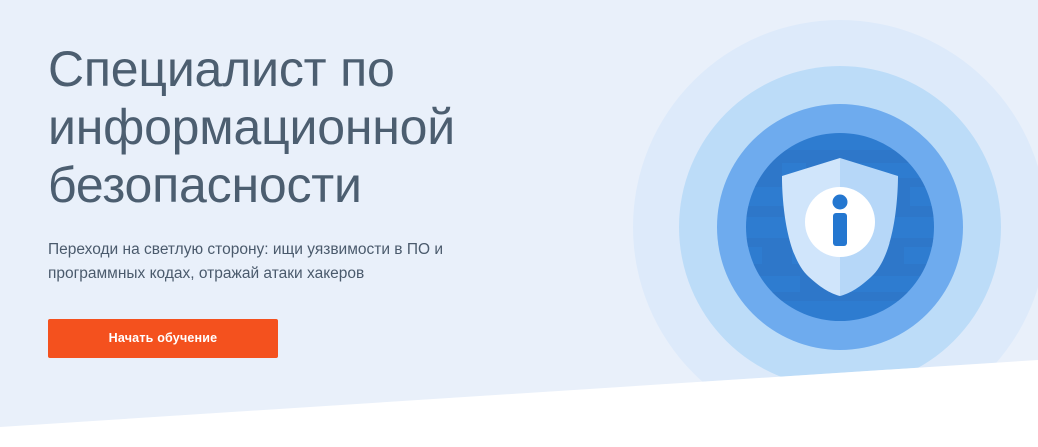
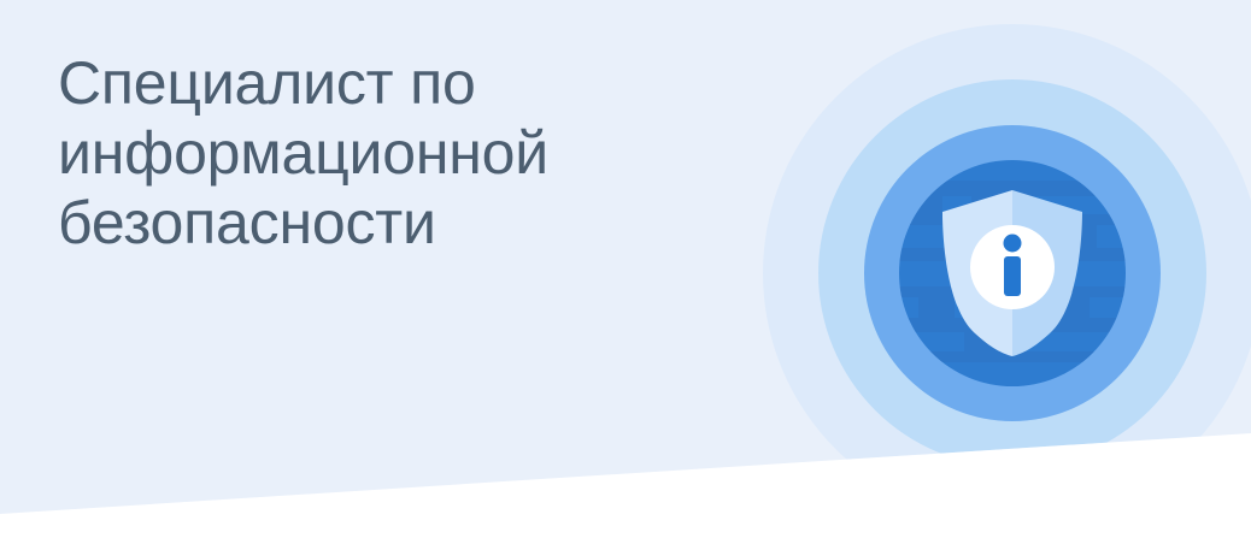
  Специалист по
  информационной
  безопасности
- Переходи на светлую сторону: ищи уязвимости в ПО и
- программных кодах, отражай атаки хакеров
- Начать обучение
